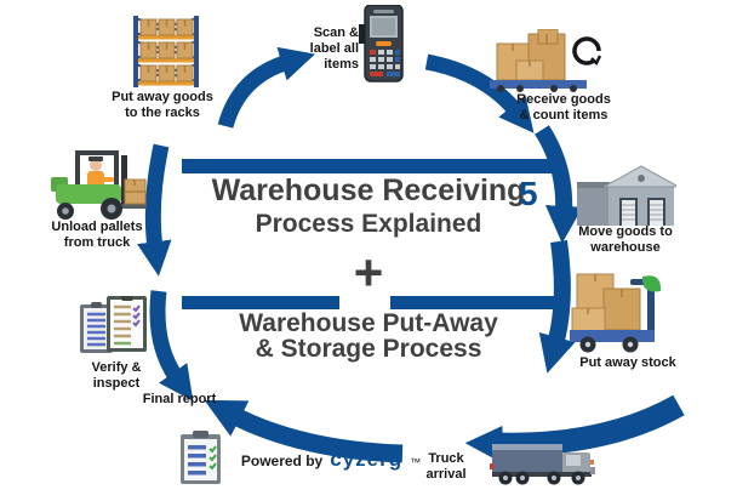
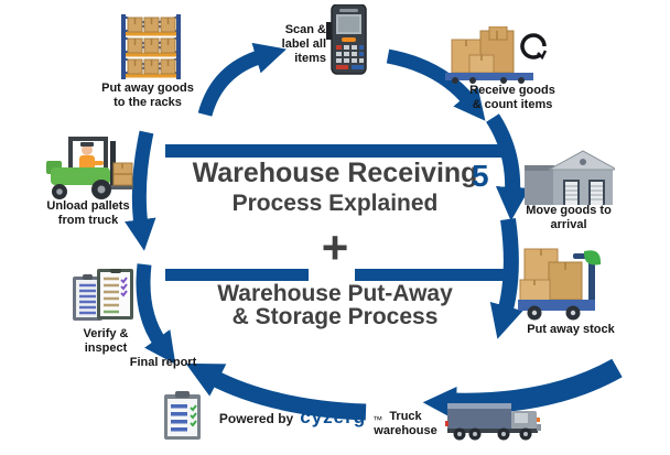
  Warehouse Receiving
  Process Explained
  +
  Warehouse Put-Away
  & Storage Process
  5
  Put away goods
  to the racks
  Scan &
  label all
  items
  Receive goods
  & count items
  Move goods to
- warehouse
+ arrival
  Put away stock
  Truck
- arrival
+ warehouse
  Final report
  Verify &
  inspect
  Unload pallets
  from truck
  Powered by
  cyzerg
  ™
